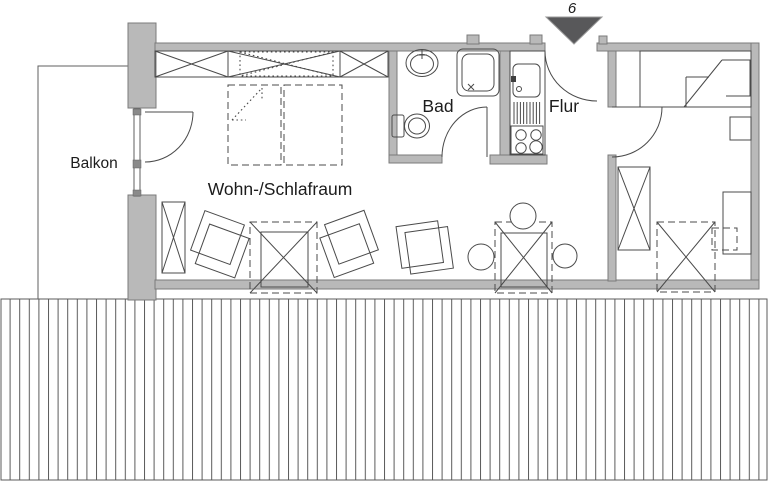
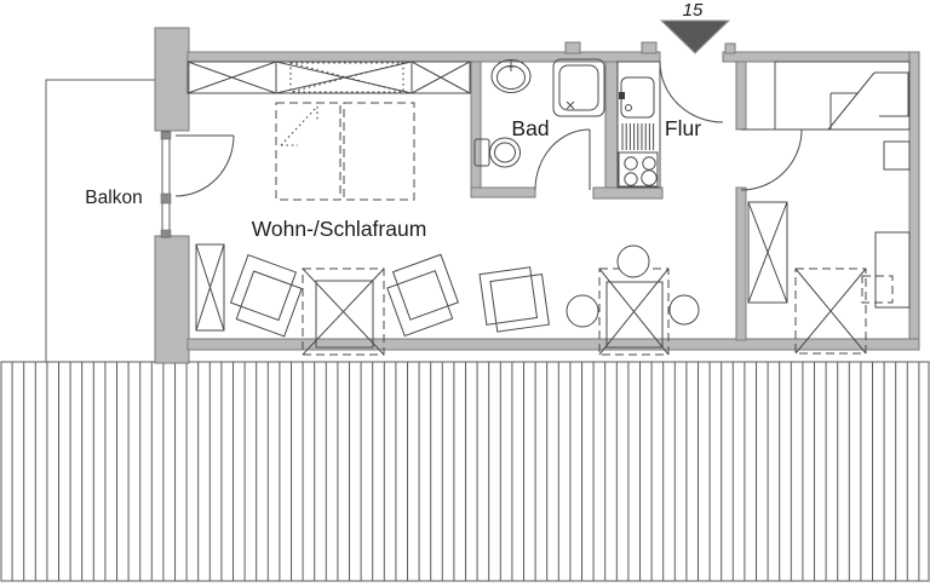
- 6
+ 15
  Balkon
  Wohn-/Schlafraum
  Bad
  Flur
